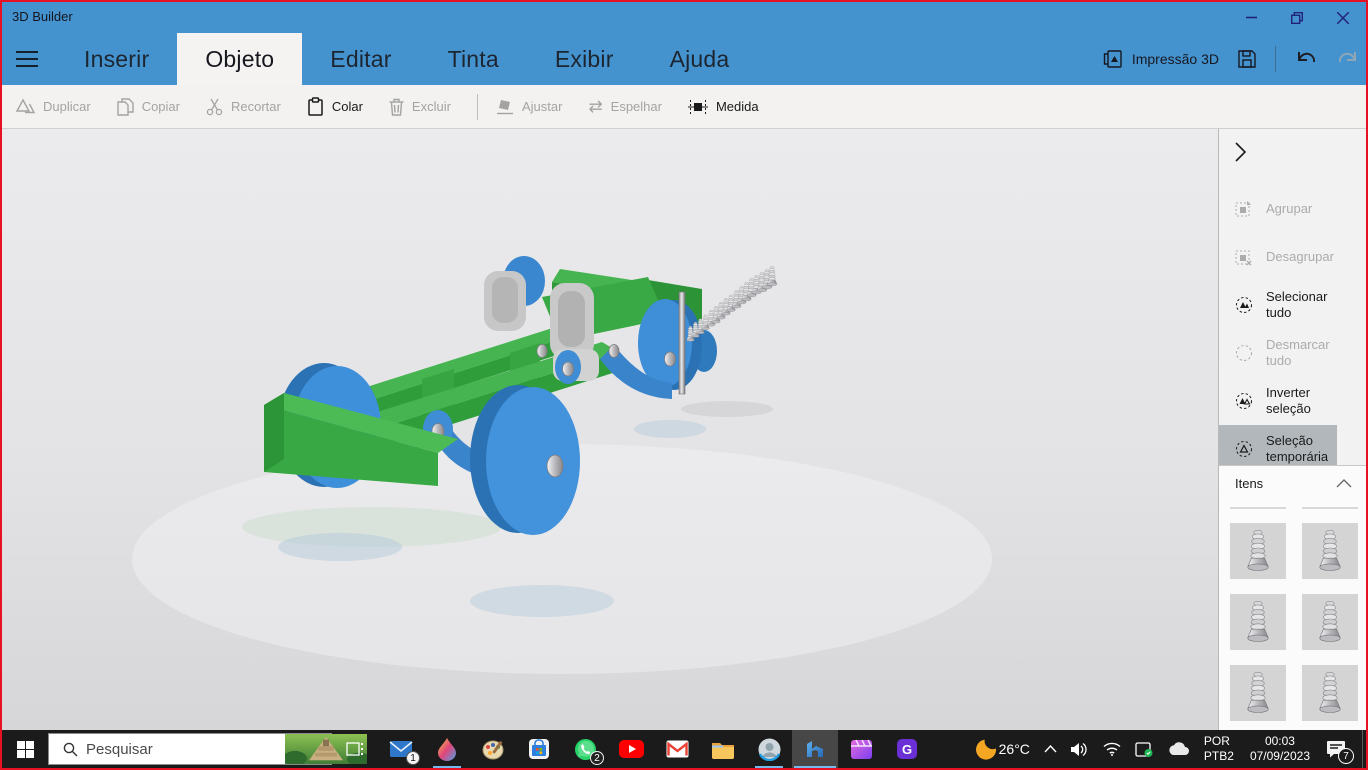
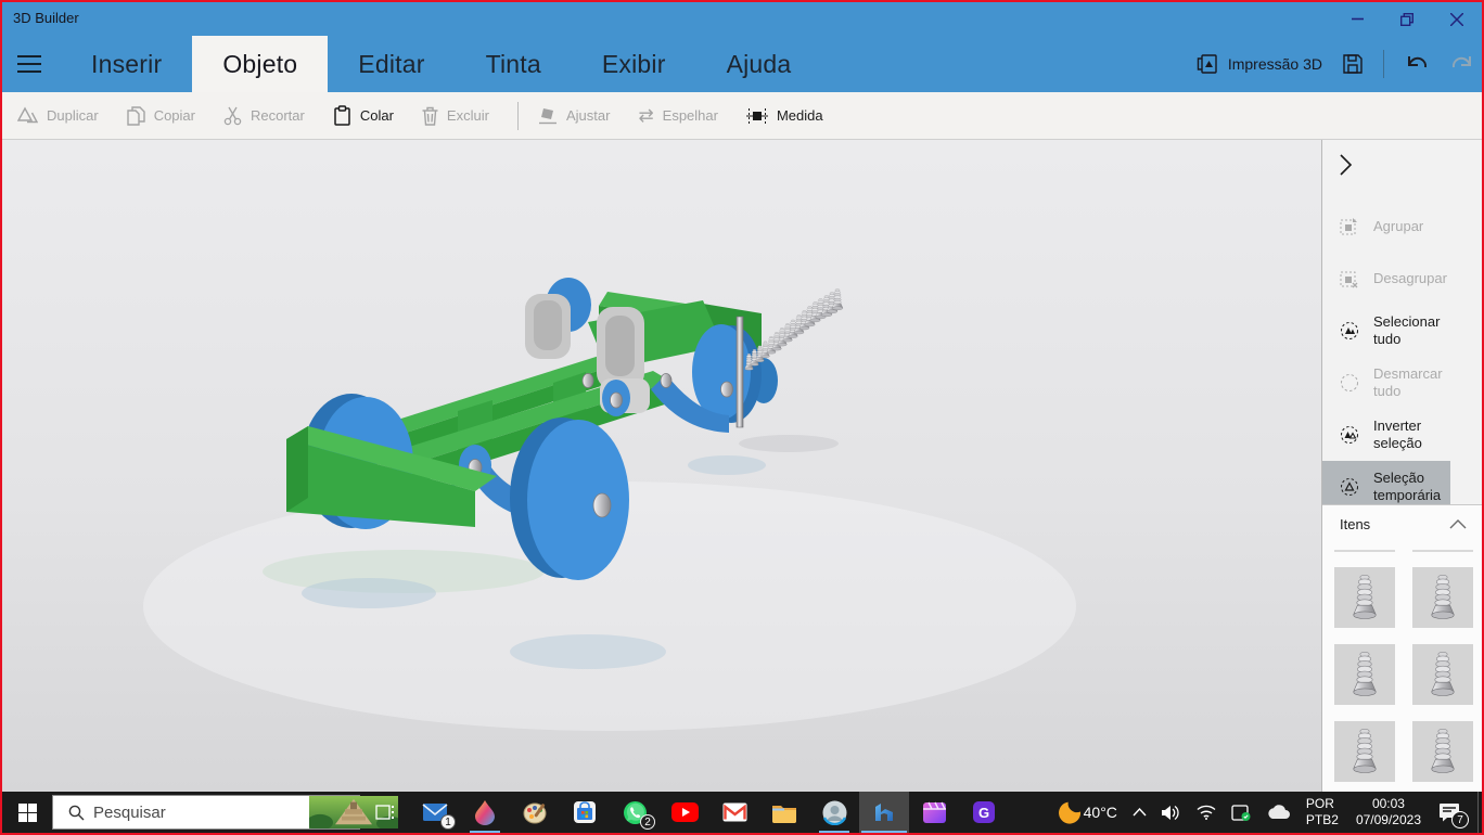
  3D Builder
  Inserir
  Objeto
  Editar
  Tinta
  Exibir
  Ajuda
  Impressão 3D
  Duplicar
  Copiar
  Recortar
  Colar
  Excluir
  Ajustar
  ⇄
  Espelhar
  Medida
  Agrupar
  Desagrupar
  Selecionar tudo
  Desmarcar tudo
  Inverter seleção
  Seleção temporária
  Itens
  Pesquisar
  1
  2
  G
- 26°C
+ 40°C
  POR
  PTB2
  00:03
  07/09/2023
  7
